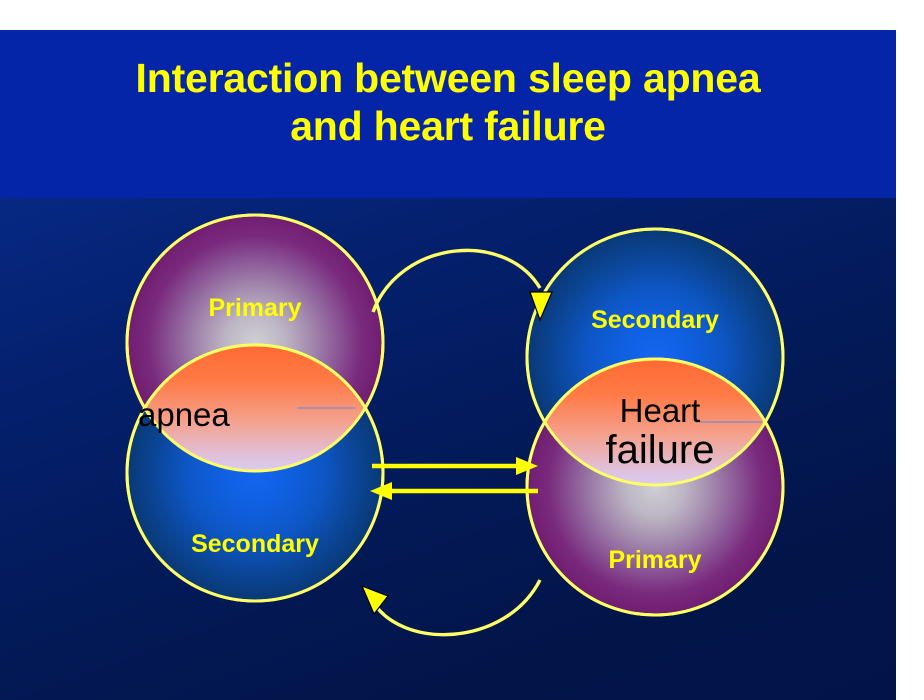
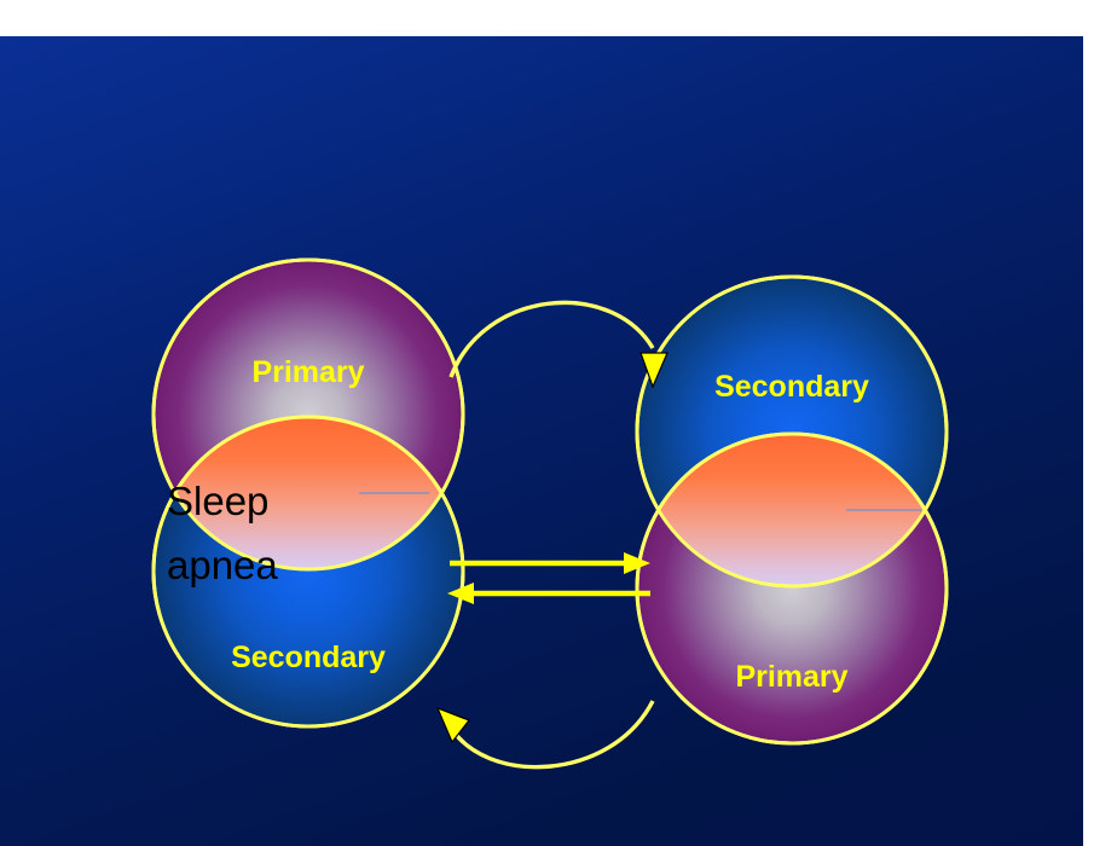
- Interaction between sleep apnea
- and heart failure
  Primary
  Secondary
+ Sleep
  apnea
  Secondary
  Primary
- Heart
- failure
